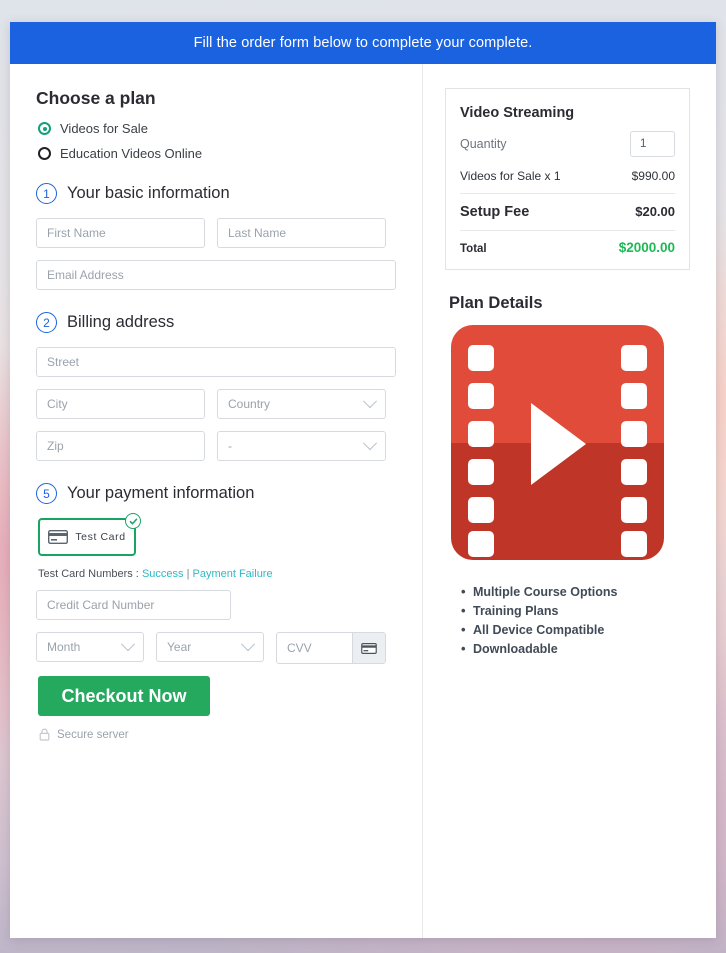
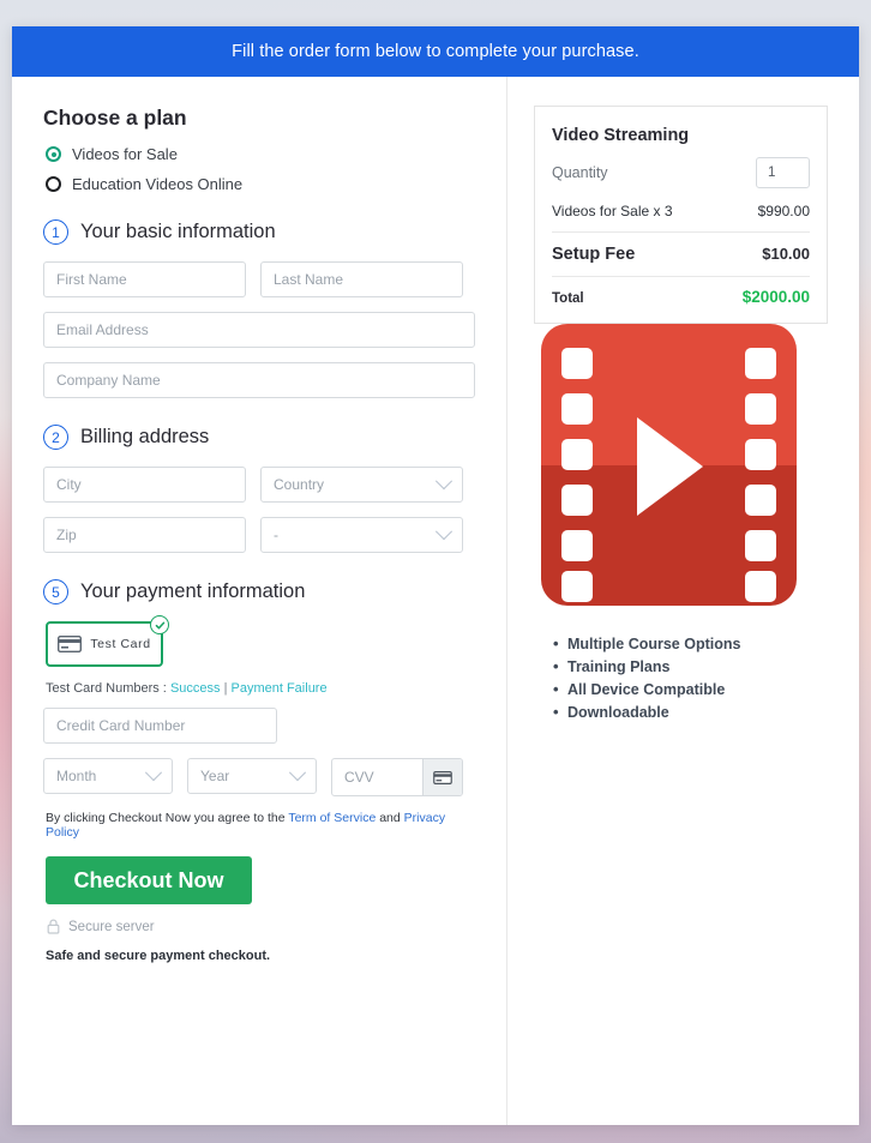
- Fill the order form below to complete your complete.
+ Fill the order form below to complete your purchase.
  Choose a plan
  Videos for Sale
  Education Videos Online
  1
  Your basic information
  First Name
  Last Name
  Email Address
+ Company Name
  2
  Billing address
- Street
  City
  Country
  Zip
  -
  5
  Your payment information
  Test Card
  Test Card Numbers : Success | Payment Failure
  Credit Card Number
  Month
  Year
  CVV
+ By clicking Checkout Now you agree to the Term of Service and Privacy Policy
  Checkout Now
  Secure server
+ Safe and secure payment checkout.
  Video Streaming
  Quantity
  1
- Videos for Sale x 1
+ Videos for Sale x 3
  $990.00
  Setup Fee
- $20.00
+ $10.00
  Total
  $2000.00
- Plan Details
  Multiple Course Options
  Training Plans
  All Device Compatible
  Downloadable
